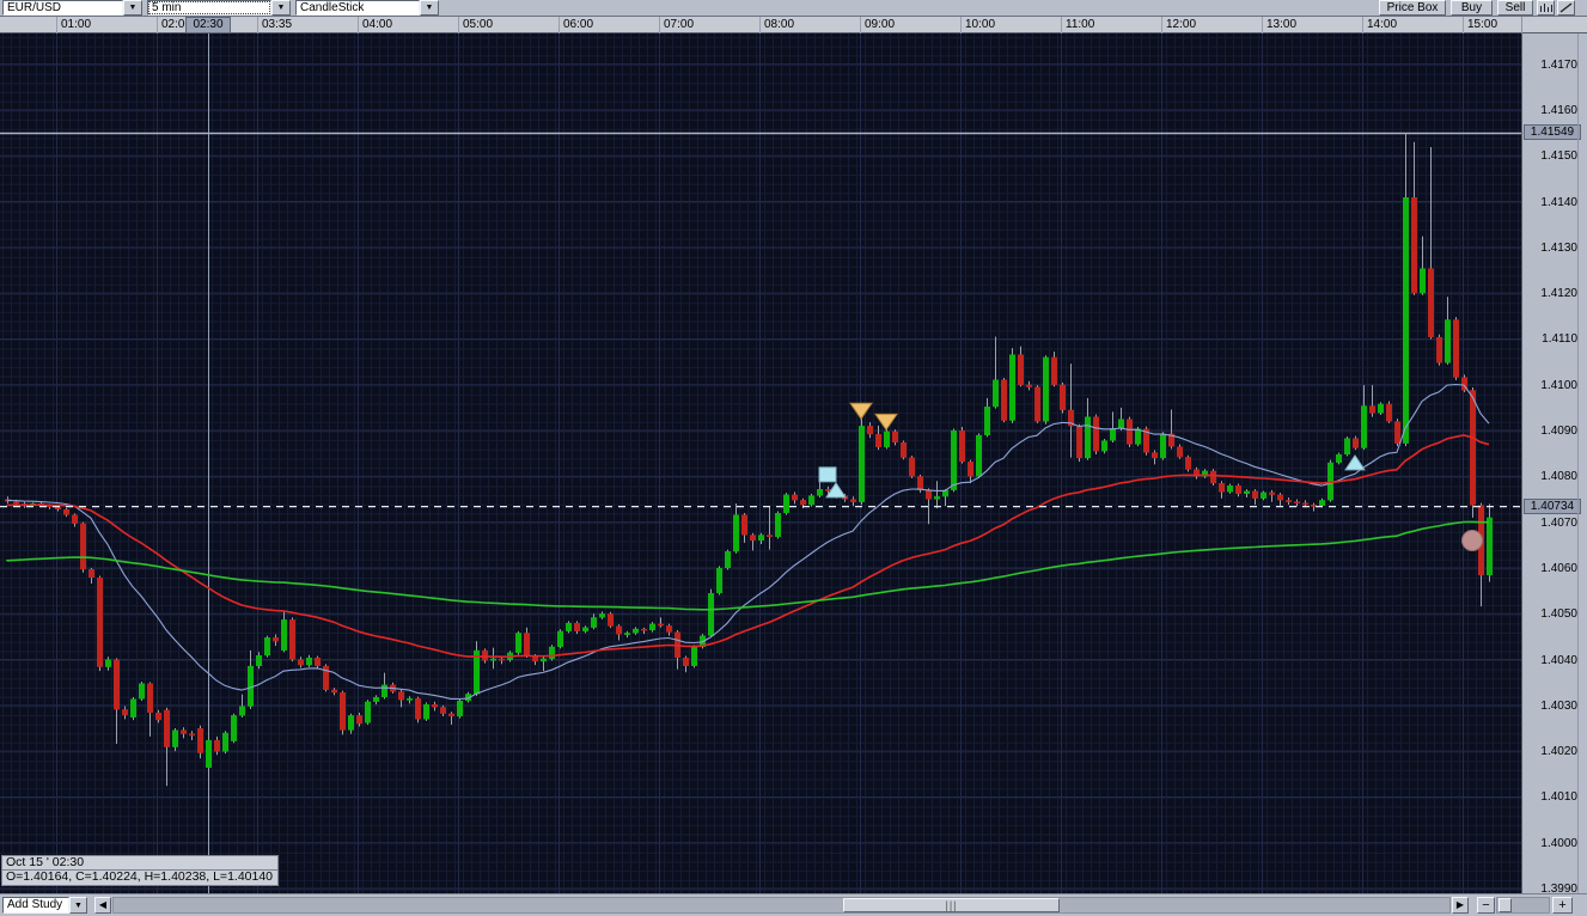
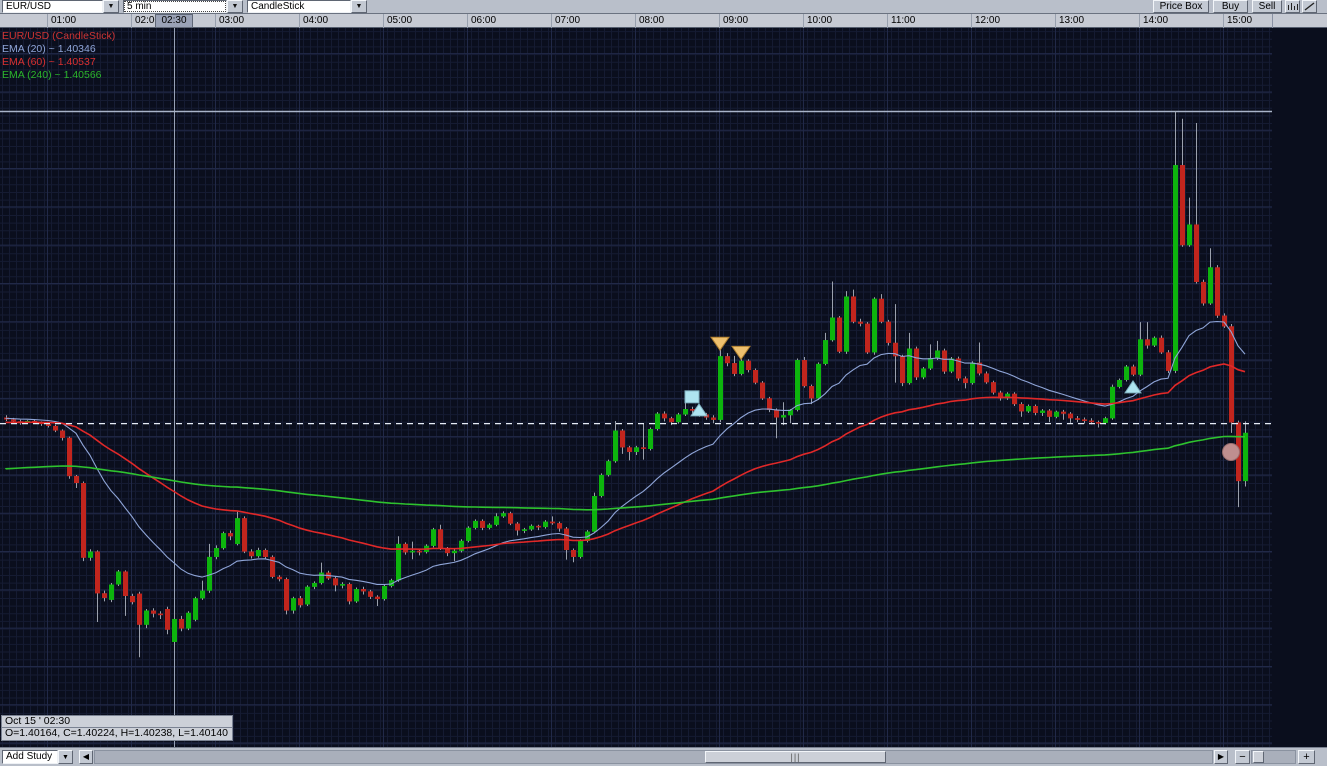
  EUR/USD
  5 min
  CandleStick
  Price Box
  Buy
  Sell
  01:00
  02:0
- 03:35
+ 03:00
  04:00
  05:00
  06:00
  07:00
  08:00
  09:00
  10:00
  11:00
  12:00
  13:00
  14:00
  15:00
  02:30
+ EUR/USD (CandleStick)
+ EMA (20) ~ 1.40346
+ EMA (60) ~ 1.40537
+ EMA (240) ~ 1.40566
  Oct 15 ' 02:30
  O=1.40164, C=1.40224, H=1.40238, L=1.40140
- 1.4170
- 1.4160
- 1.4150
- 1.4140
- 1.4130
- 1.4120
- 1.4110
- 1.4100
- 1.4090
- 1.4080
- 1.4070
- 1.4060
- 1.4050
- 1.4040
- 1.4030
- 1.4020
- 1.4010
- 1.4000
- 1.3990
- 1.41549
- 1.40734
  Add Study
  ◀
  |||
  ▶
  −
  +
